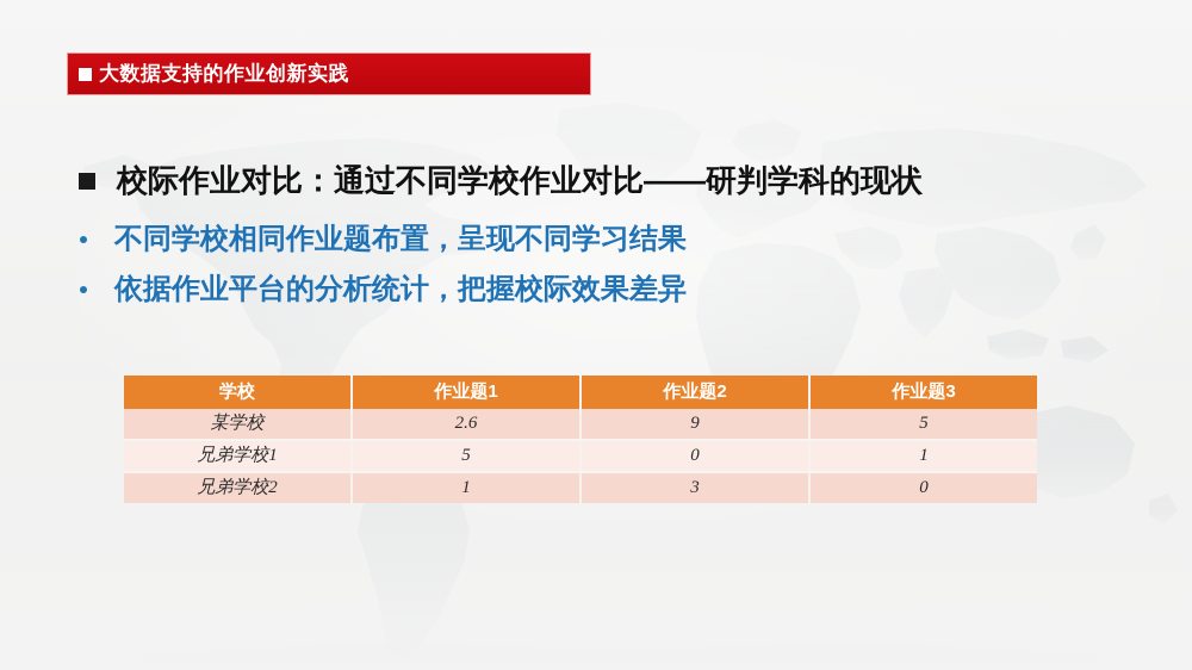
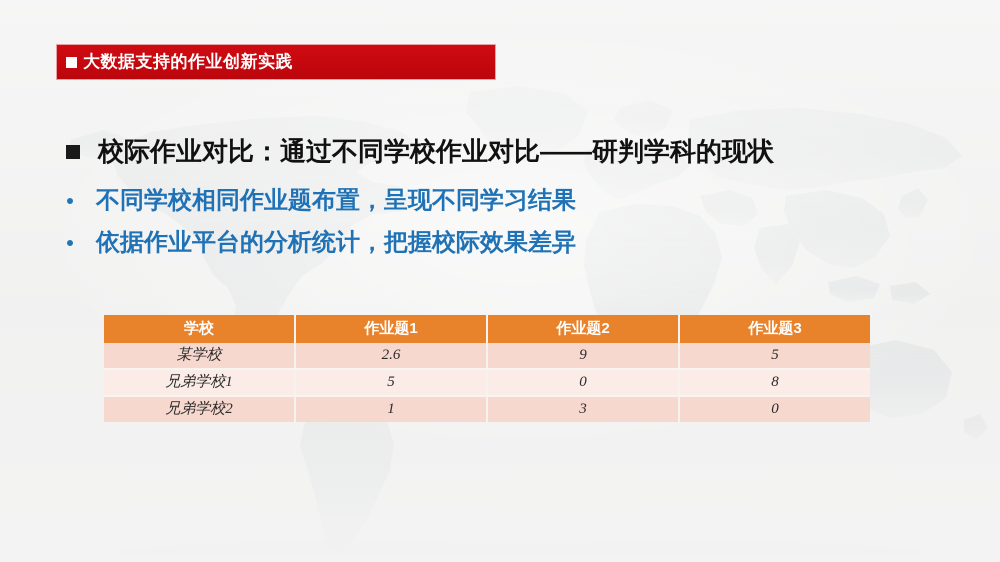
  大数据支持的作业创新实践
  校际作业对比：通过不同学校作业对比——研判学科的现状
  不同学校相同作业题布置，呈现不同学习结果
  依据作业平台的分析统计，把握校际效果差异
  学校	作业题1	作业题2	作业题3
  某学校	2.6	9	5
- 兄弟学校1	5	0	1
+ 兄弟学校1	5	0	8
  兄弟学校2	1	3	0
